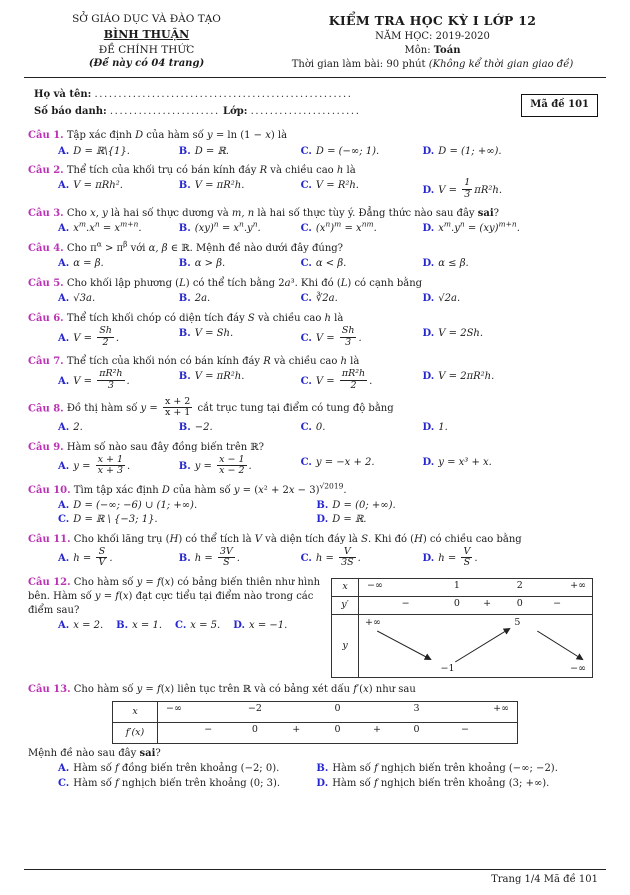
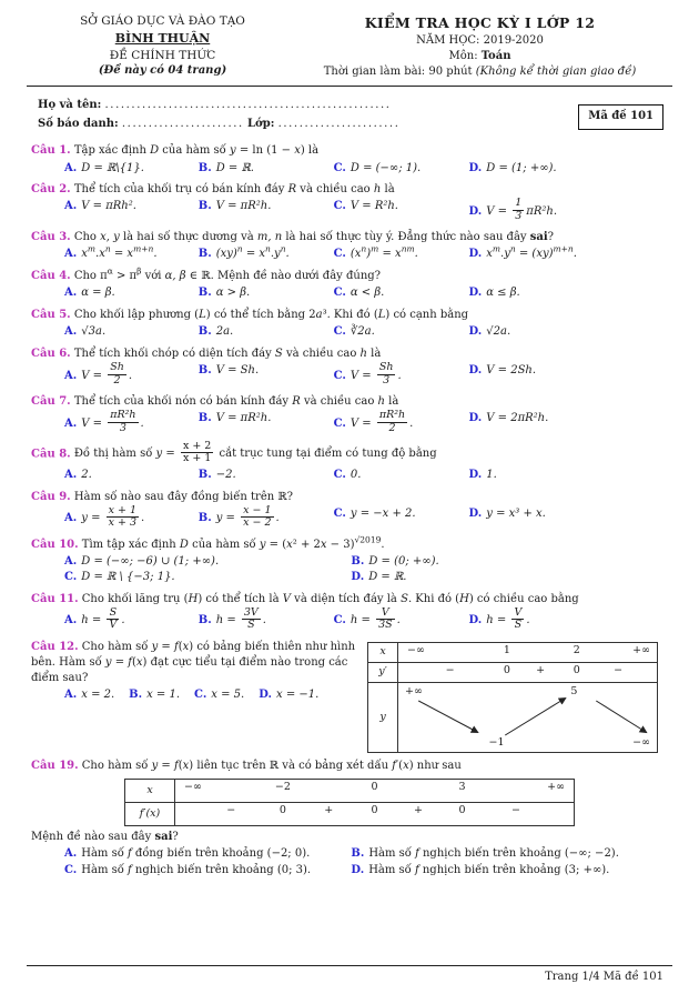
  SỞ GIÁO DỤC VÀ ĐÀO TẠO
  BÌNH THUẬN
  ĐỀ CHÍNH THỨC
  (Đề này có 04 trang)
  KIỂM TRA HỌC KỲ I LỚP 12
  NĂM HỌC: 2019-2020
  Môn: Toán
  Thời gian làm bài: 90 phút (Không kể thời gian giao đề)
  Họ và tên: ......................................................
  Số báo danh: ....................... Lớp: .......................
  Mã đề 101
  Câu 1. Tập xác định D của hàm số y = ln (1 − x) là
  A. D = ℝ\{1}.
  B. D = ℝ.
  C. D = (−∞; 1).
  D. D = (1; +∞).
  Câu 2. Thể tích của khối trụ có bán kính đáy R và chiều cao h là
  A. V = πRh².
  B. V = πR²h.
  C. V = R²h.
  D. V =
  1
  3
  πR²h.
  Câu 3. Cho x, y là hai số thực dương và m, n là hai số thực tùy ý. Đẳng thức nào sau đây sai?
  A. xm.xn = xm+n.
  B. (xy)n = xn.yn.
  C. (xn)m = xnm.
  D. xm.yn = (xy)m+n.
  Câu 4. Cho πα > πβ với α, β ∈ ℝ. Mệnh đề nào dưới đây đúng?
  A. α = β.
  B. α > β.
  C. α < β.
  D. α ≤ β.
  Câu 5. Cho khối lập phương (L) có thể tích bằng 2a³. Khi đó (L) có cạnh bằng
  A. √3a.
  B. 2a.
  C. ∛2a.
  D. √2a.
  Câu 6. Thể tích khối chóp có diện tích đáy S và chiều cao h là
  A. V =
  Sh
  2
  .
  B. V = Sh.
  C. V =
  Sh
  3
  .
  D. V = 2Sh.
  Câu 7. Thể tích của khối nón có bán kính đáy R và chiều cao h là
  A. V =
  πR²h
  3
  .
  B. V = πR²h.
  C. V =
  πR²h
  2
  .
  D. V = 2πR²h.
  Câu 8. Đồ thị hàm số y =
  x + 2
  x + 1
  cắt trục tung tại điểm có tung độ bằng
  A. 2.
  B. −2.
  C. 0.
  D. 1.
  Câu 9. Hàm số nào sau đây đồng biến trên ℝ?
  A. y =
  x + 1
  x + 3
  .
  B. y =
  x − 1
  x − 2
  .
  C. y = −x + 2.
  D. y = x³ + x.
  Câu 10. Tìm tập xác định D của hàm số y = (x² + 2x − 3)√2019.
  A. D = (−∞; −6) ∪ (1; +∞).
  B. D = (0; +∞).
  C. D = ℝ \ {−3; 1}.
  D. D = ℝ.
  Câu 11. Cho khối lăng trụ (H) có thể tích là V và diện tích đáy là S. Khi đó (H) có chiều cao bằng
  A. h =
  S
  V
  .
  B. h =
  3V
  S
  .
  C. h =
  V
  3S
  .
  D. h =
  V
  S
  .
  Câu 12. Cho hàm số y = f(x) có bảng biến thiên như hình bên. Hàm số y = f(x) đạt cực tiểu tại điểm nào trong các điểm sau?
  A. x = 2.
  B. x = 1.
  C. x = 5.
  D. x = −1.
  x
  −∞
  1
  2
  +∞
  y′
  −
  0
  +
  0
  −
  y
  +∞
  −1
  5
  −∞
- Câu 13. Cho hàm số y = f(x) liên tục trên ℝ và có bảng xét dấu f′(x) như sau
+ Câu 19. Cho hàm số y = f(x) liên tục trên ℝ và có bảng xét dấu f′(x) như sau
  x
  −∞
  −2
  0
  3
  +∞
  f′(x)
  −
  0
  +
  0
  +
  0
  −
  Mệnh đề nào sau đây sai?
  A. Hàm số f đồng biến trên khoảng (−2; 0).
  B. Hàm số f nghịch biến trên khoảng (−∞; −2).
  C. Hàm số f nghịch biến trên khoảng (0; 3).
  D. Hàm số f nghịch biến trên khoảng (3; +∞).
  Trang 1/4 Mã đề 101
